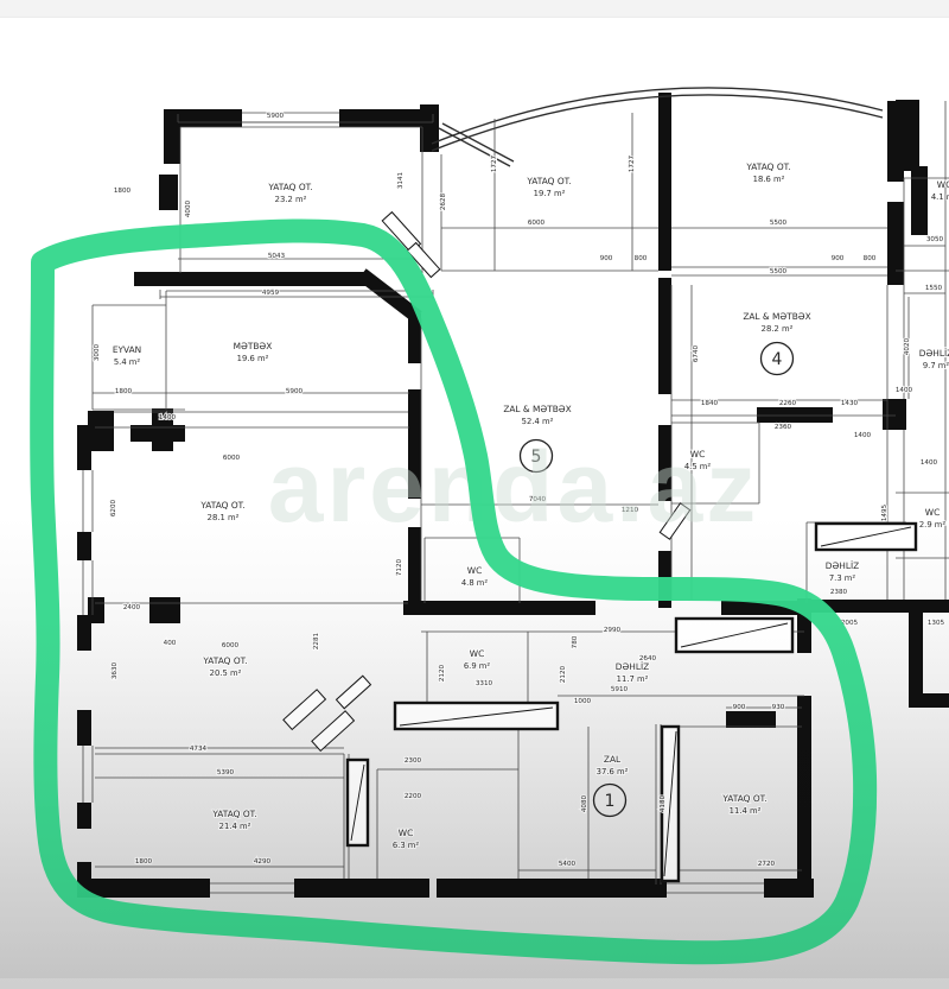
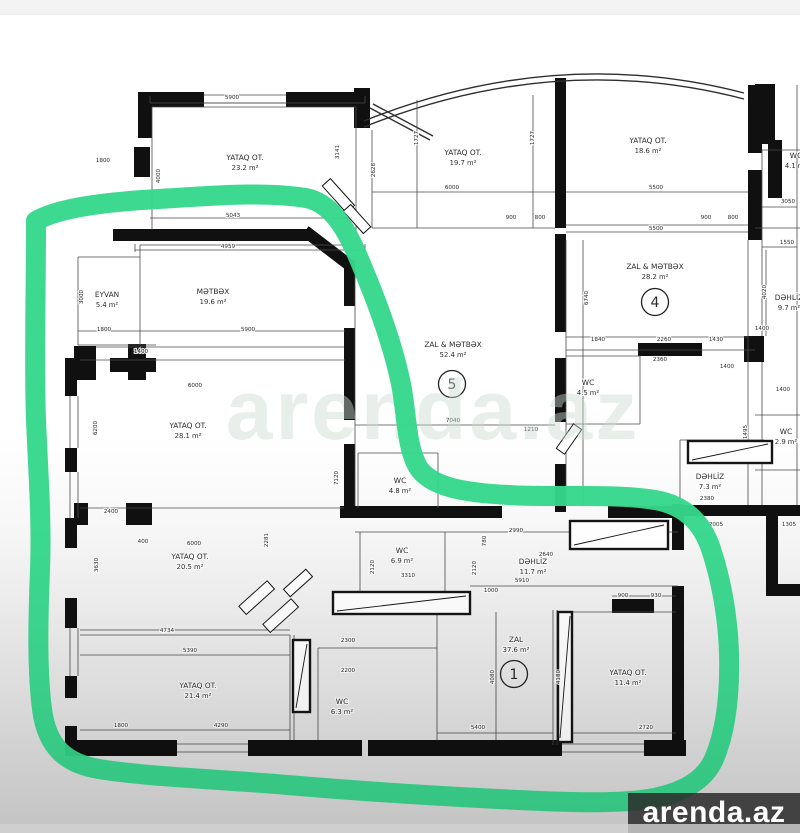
+ arenda.az
